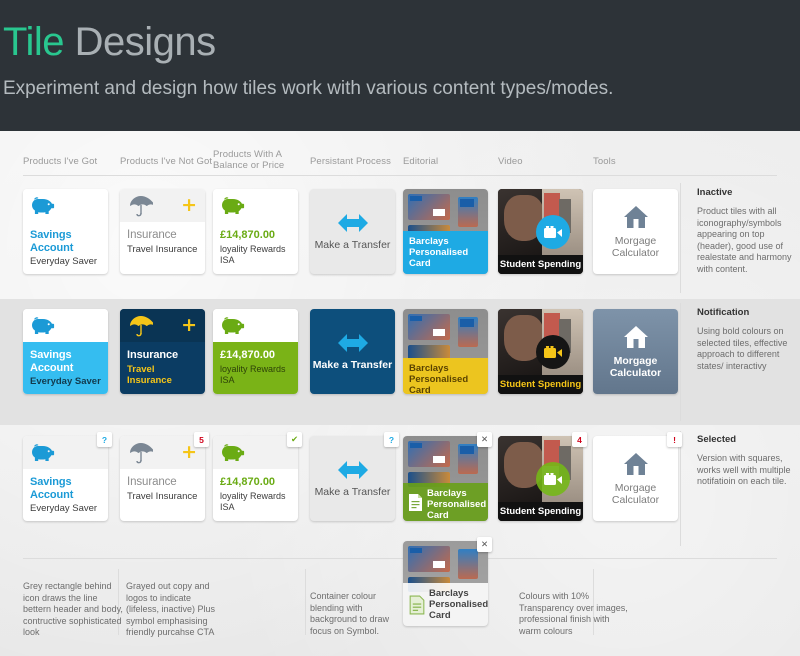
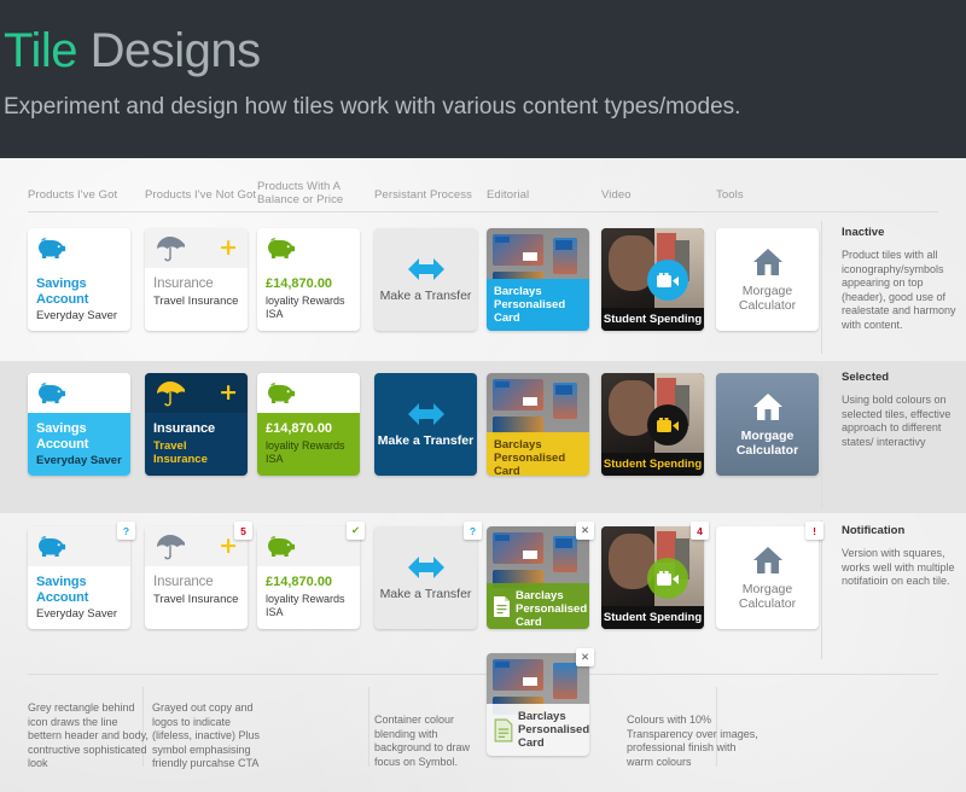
  Tile Designs
  Experiment and design how tiles work with various content types/modes.
  Products I've Got
  Products I've Not Got
  Products With A
  Balance or Price
  Persistant Process
  Editorial
  Video
  Tools
  Savings Account
  Everyday Saver
  +
  Insurance
  Travel Insurance
  £14,870.00
  loyality Rewards ISA
  Make a Transfer
  Barclays Personalised Card
  Student Spending
  Morgage Calculator
  Inactive
  Product tiles with all iconography/symbols appearing on top (header), good use of realestate and harmony with content.
  Savings Account
  Everyday Saver
  +
  Insurance
  Travel Insurance
  £14,870.00
  loyality Rewards ISA
  Make a Transfer
  Barclays Personalised Card
  Student Spending
  Morgage Calculator
- Notification
+ Selected
  Using bold colours on selected tiles, effective approach to different states/ interactivy
  Savings Account
  Everyday Saver
  ?
  +
  Insurance
  Travel Insurance
  5
  £14,870.00
  loyality Rewards ISA
  ✔
  Make a Transfer
  ?
  Barclays Personalised Card
  ✕
  Student Spending
  4
  Morgage Calculator
  !
- Selected
+ Notification
  Version with squares, works well with multiple notifatioin on each tile.
  Barclays Personalised Card
  ✕
  Grey rectangle behind icon draws the line bettern header and body, contructive sophisticated look
  Grayed out copy and logos to indicate (lifeless, inactive) Plus symbol emphasising friendly purcahse CTA
  Container colour blending with background to draw focus on Symbol.
  Colours with 10% Transparency over images, professional finish with warm colours
